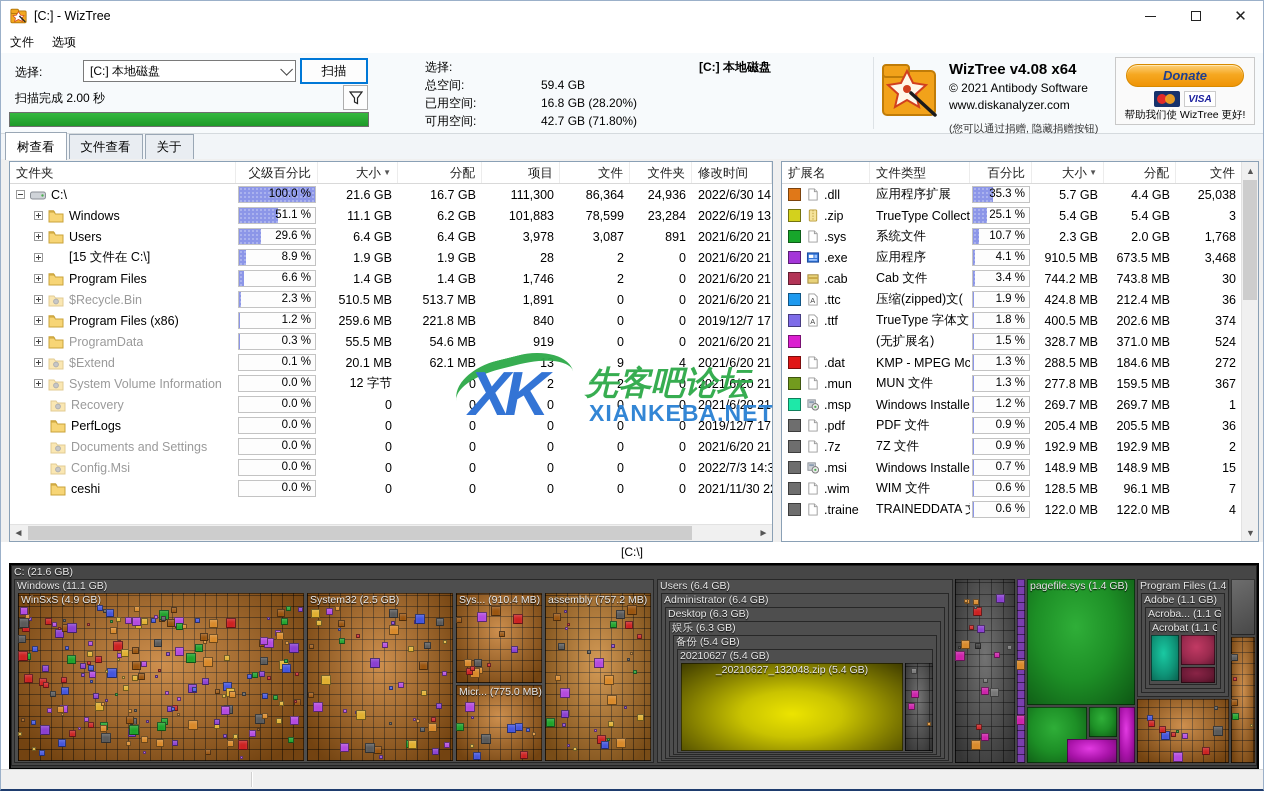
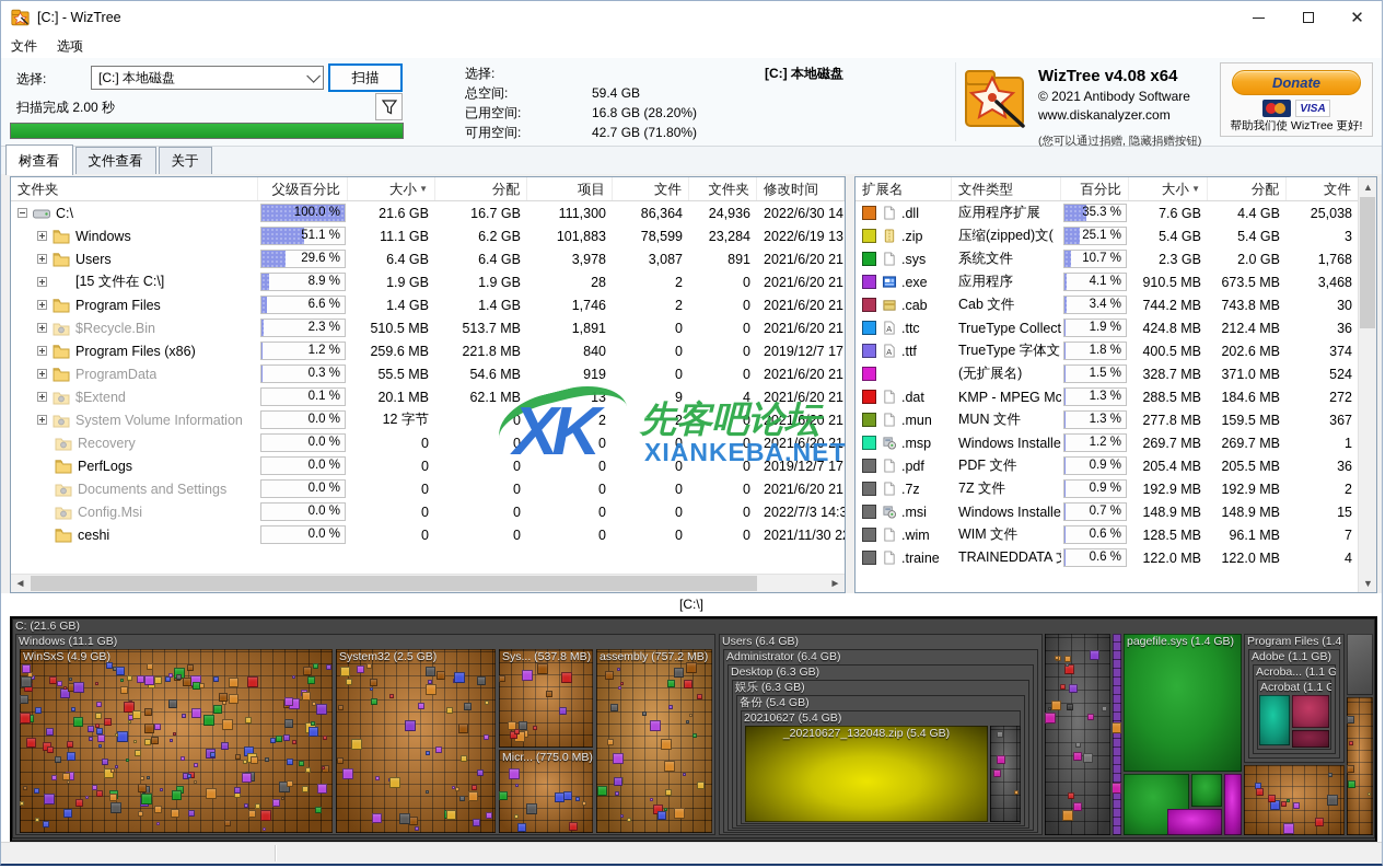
  [C:] - WizTree
  ✕
  文件
  选项
  选择:
  [C:] 本地磁盘
  扫描
  扫描完成 2.00 秒
  选择:
  [C:] 本地磁盘
  总空间:
  59.4 GB
  已用空间:
  16.8 GB (28.20%)
  可用空间:
  42.7 GB (71.80%)
  WizTree v4.08 x64
  © 2021 Antibody Software
  www.diskanalyzer.com
  (您可以通过捐赠, 隐藏捐赠按钮)
  Donate
  VISA
  帮助我们使 WizTree 更好!
  树查看
  文件查看
  关于
  文件夹
  父级百分比
  大小 ▼
  分配
  项目
  文件
  文件夹
  修改时间
  C:\
  100.0 %
  21.6 GB
  16.7 GB
  111,300
  86,364
  24,936
  2022/6/30 14
  Windows
  51.1 %
  11.1 GB
  6.2 GB
  101,883
  78,599
  23,284
  2022/6/19 13
  Users
  29.6 %
  6.4 GB
  6.4 GB
  3,978
  3,087
  891
  2021/6/20 21
  [15 文件在 C:\]
  8.9 %
  1.9 GB
  1.9 GB
  28
  2
  0
  2021/6/20 21
  Program Files
  6.6 %
  1.4 GB
  1.4 GB
  1,746
  2
  0
  2021/6/20 21
  $Recycle.Bin
  2.3 %
  510.5 MB
  513.7 MB
  1,891
  0
  0
  2021/6/20 21
  Program Files (x86)
  1.2 %
  259.6 MB
  221.8 MB
  840
  0
  0
  2019/12/7 17
  ProgramData
  0.3 %
  55.5 MB
  54.6 MB
  919
  0
  0
  2021/6/20 21
  $Extend
  0.1 %
  20.1 MB
  62.1 MB
  13
  9
  4
  2021/6/20 21
  System Volume Information
  0.0 %
  12 字节
  0
  2
  2
  0
  2021/6/20 21
  Recovery
  0.0 %
  0
  0
  0
  0
  0
  2021/6/20 21
  PerfLogs
  0.0 %
  0
  0
  0
  0
  0
  2019/12/7 17
  Documents and Settings
  0.0 %
  0
  0
  0
  0
  0
  2021/6/20 21
  Config.Msi
  0.0 %
  0
  0
  0
  0
  0
  2022/7/3 14:3
  ceshi
  0.0 %
  0
  0
  0
  0
  0
  2021/11/30 2
  ◄
  ►
  扩展名
  文件类型
  百分比
  大小 ▼
  分配
  文件
  .dll
  应用程序扩展
  35.3 %
- 5.7 GB
+ 7.6 GB
  4.4 GB
  25,038
  .zip
- TrueType Collect
+ 压缩(zipped)文(
  25.1 %
  5.4 GB
  5.4 GB
  3
  .sys
  系统文件
  10.7 %
  2.3 GB
  2.0 GB
  1,768
  .exe
  应用程序
  4.1 %
  910.5 MB
  673.5 MB
  3,468
  .cab
  Cab 文件
  3.4 %
  744.2 MB
  743.8 MB
  30
  A
  .ttc
- 压缩(zipped)文(
+ TrueType Collect
  1.9 %
  424.8 MB
  212.4 MB
  36
  A
  .ttf
  TrueType 字体文
  1.8 %
  400.5 MB
  202.6 MB
  374
  (无扩展名)
  1.5 %
  328.7 MB
  371.0 MB
  524
  .dat
  KMP - MPEG Mc
  1.3 %
  288.5 MB
  184.6 MB
  272
  .mun
  MUN 文件
  1.3 %
  277.8 MB
  159.5 MB
  367
  .msp
  Windows Installe
  1.2 %
  269.7 MB
  269.7 MB
  1
  .pdf
  PDF 文件
  0.9 %
  205.4 MB
  205.5 MB
  36
  .7z
  7Z 文件
  0.9 %
  192.9 MB
  192.9 MB
  2
  .msi
  Windows Installe
  0.7 %
  148.9 MB
  148.9 MB
  15
  .wim
  WIM 文件
  0.6 %
  128.5 MB
  96.1 MB
  7
  .traine
  TRAINEDDATA
  0.6 %
  122.0 MB
  122.0 MB
  4
  ▲
  ▼
  [C:\]
  C: (21.6 GB)
  Windows (11.1 GB)
  WinSxS (4.9 GB)
  System32 (2.5 GB)
- Sys... (910.4 MB)
+ Sys... (537.8 MB)
  Micr... (775.0 MB)
  assembly (757.2 MB)
  Users (6.4 GB)
  Administrator (6.4 GB)
  Desktop (6.3 GB)
  娱乐 (6.3 GB)
  备份 (5.4 GB)
  20210627 (5.4 GB)
  _20210627_132048.zip (5.4 GB)
  pagefile.sys (1.4 GB)
  Program Files (1.4
  Adobe (1.1 GB)
  Acroba... (1.1 G
  Acrobat (1.1 G
  XK
  先客吧论坛
  XIANKEBA.NET
